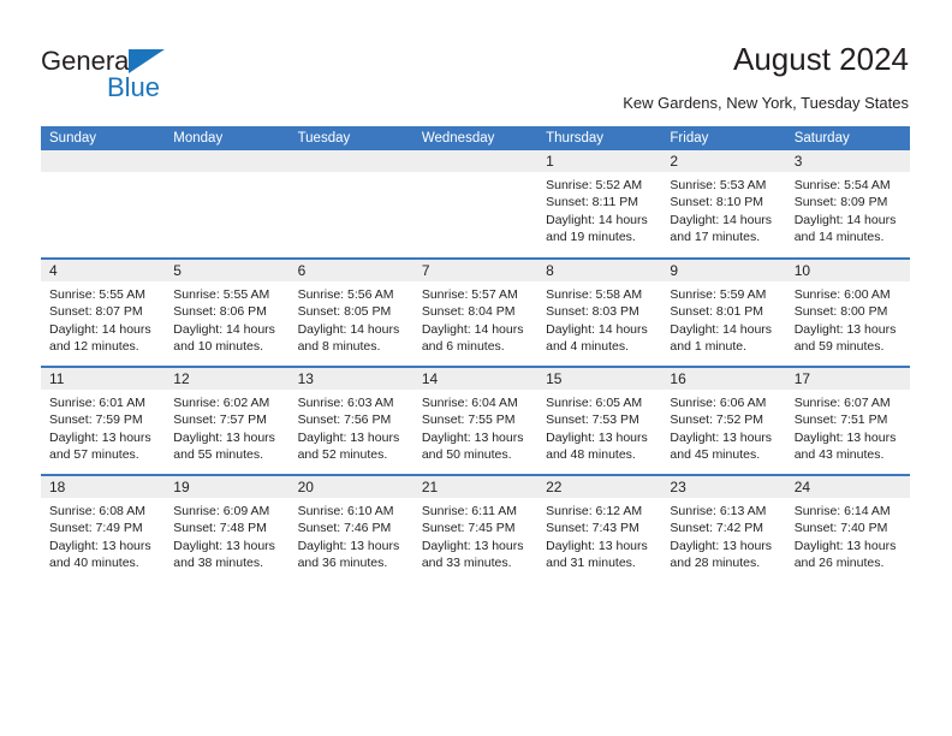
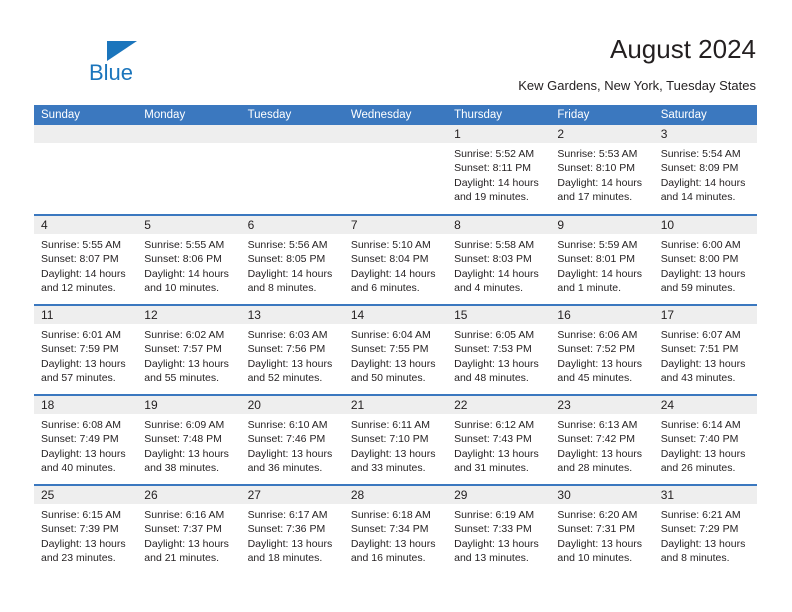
- General
  Blue
  August 2024
  Kew Gardens, New York, Tuesday States
  Sunday	Monday	Tuesday	Wednesday	Thursday	Friday	Saturday
  				1Sunrise: 5:52 AMSunset: 8:11 PMDaylight: 14 hoursand 19 minutes.	2Sunrise: 5:53 AMSunset: 8:10 PMDaylight: 14 hoursand 17 minutes.	3Sunrise: 5:54 AMSunset: 8:09 PMDaylight: 14 hoursand 14 minutes.
- 4Sunrise: 5:55 AMSunset: 8:07 PMDaylight: 14 hoursand 12 minutes.	5Sunrise: 5:55 AMSunset: 8:06 PMDaylight: 14 hoursand 10 minutes.	6Sunrise: 5:56 AMSunset: 8:05 PMDaylight: 14 hoursand 8 minutes.	7Sunrise: 5:57 AMSunset: 8:04 PMDaylight: 14 hoursand 6 minutes.	8Sunrise: 5:58 AMSunset: 8:03 PMDaylight: 14 hoursand 4 minutes.	9Sunrise: 5:59 AMSunset: 8:01 PMDaylight: 14 hoursand 1 minute.	10Sunrise: 6:00 AMSunset: 8:00 PMDaylight: 13 hoursand 59 minutes.
+ 4Sunrise: 5:55 AMSunset: 8:07 PMDaylight: 14 hoursand 12 minutes.	5Sunrise: 5:55 AMSunset: 8:06 PMDaylight: 14 hoursand 10 minutes.	6Sunrise: 5:56 AMSunset: 8:05 PMDaylight: 14 hoursand 8 minutes.	7Sunrise: 5:10 AMSunset: 8:04 PMDaylight: 14 hoursand 6 minutes.	8Sunrise: 5:58 AMSunset: 8:03 PMDaylight: 14 hoursand 4 minutes.	9Sunrise: 5:59 AMSunset: 8:01 PMDaylight: 14 hoursand 1 minute.	10Sunrise: 6:00 AMSunset: 8:00 PMDaylight: 13 hoursand 59 minutes.
  11Sunrise: 6:01 AMSunset: 7:59 PMDaylight: 13 hoursand 57 minutes.	12Sunrise: 6:02 AMSunset: 7:57 PMDaylight: 13 hoursand 55 minutes.	13Sunrise: 6:03 AMSunset: 7:56 PMDaylight: 13 hoursand 52 minutes.	14Sunrise: 6:04 AMSunset: 7:55 PMDaylight: 13 hoursand 50 minutes.	15Sunrise: 6:05 AMSunset: 7:53 PMDaylight: 13 hoursand 48 minutes.	16Sunrise: 6:06 AMSunset: 7:52 PMDaylight: 13 hoursand 45 minutes.	17Sunrise: 6:07 AMSunset: 7:51 PMDaylight: 13 hoursand 43 minutes.
- 18Sunrise: 6:08 AMSunset: 7:49 PMDaylight: 13 hoursand 40 minutes.	19Sunrise: 6:09 AMSunset: 7:48 PMDaylight: 13 hoursand 38 minutes.	20Sunrise: 6:10 AMSunset: 7:46 PMDaylight: 13 hoursand 36 minutes.	21Sunrise: 6:11 AMSunset: 7:45 PMDaylight: 13 hoursand 33 minutes.	22Sunrise: 6:12 AMSunset: 7:43 PMDaylight: 13 hoursand 31 minutes.	23Sunrise: 6:13 AMSunset: 7:42 PMDaylight: 13 hoursand 28 minutes.	24Sunrise: 6:14 AMSunset: 7:40 PMDaylight: 13 hoursand 26 minutes.
+ 18Sunrise: 6:08 AMSunset: 7:49 PMDaylight: 13 hoursand 40 minutes.	19Sunrise: 6:09 AMSunset: 7:48 PMDaylight: 13 hoursand 38 minutes.	20Sunrise: 6:10 AMSunset: 7:46 PMDaylight: 13 hoursand 36 minutes.	21Sunrise: 6:11 AMSunset: 7:10 PMDaylight: 13 hoursand 33 minutes.	22Sunrise: 6:12 AMSunset: 7:43 PMDaylight: 13 hoursand 31 minutes.	23Sunrise: 6:13 AMSunset: 7:42 PMDaylight: 13 hoursand 28 minutes.	24Sunrise: 6:14 AMSunset: 7:40 PMDaylight: 13 hoursand 26 minutes.
+ 25Sunrise: 6:15 AMSunset: 7:39 PMDaylight: 13 hoursand 23 minutes.	26Sunrise: 6:16 AMSunset: 7:37 PMDaylight: 13 hoursand 21 minutes.	27Sunrise: 6:17 AMSunset: 7:36 PMDaylight: 13 hoursand 18 minutes.	28Sunrise: 6:18 AMSunset: 7:34 PMDaylight: 13 hoursand 16 minutes.	29Sunrise: 6:19 AMSunset: 7:33 PMDaylight: 13 hoursand 13 minutes.	30Sunrise: 6:20 AMSunset: 7:31 PMDaylight: 13 hoursand 10 minutes.	31Sunrise: 6:21 AMSunset: 7:29 PMDaylight: 13 hoursand 8 minutes.
